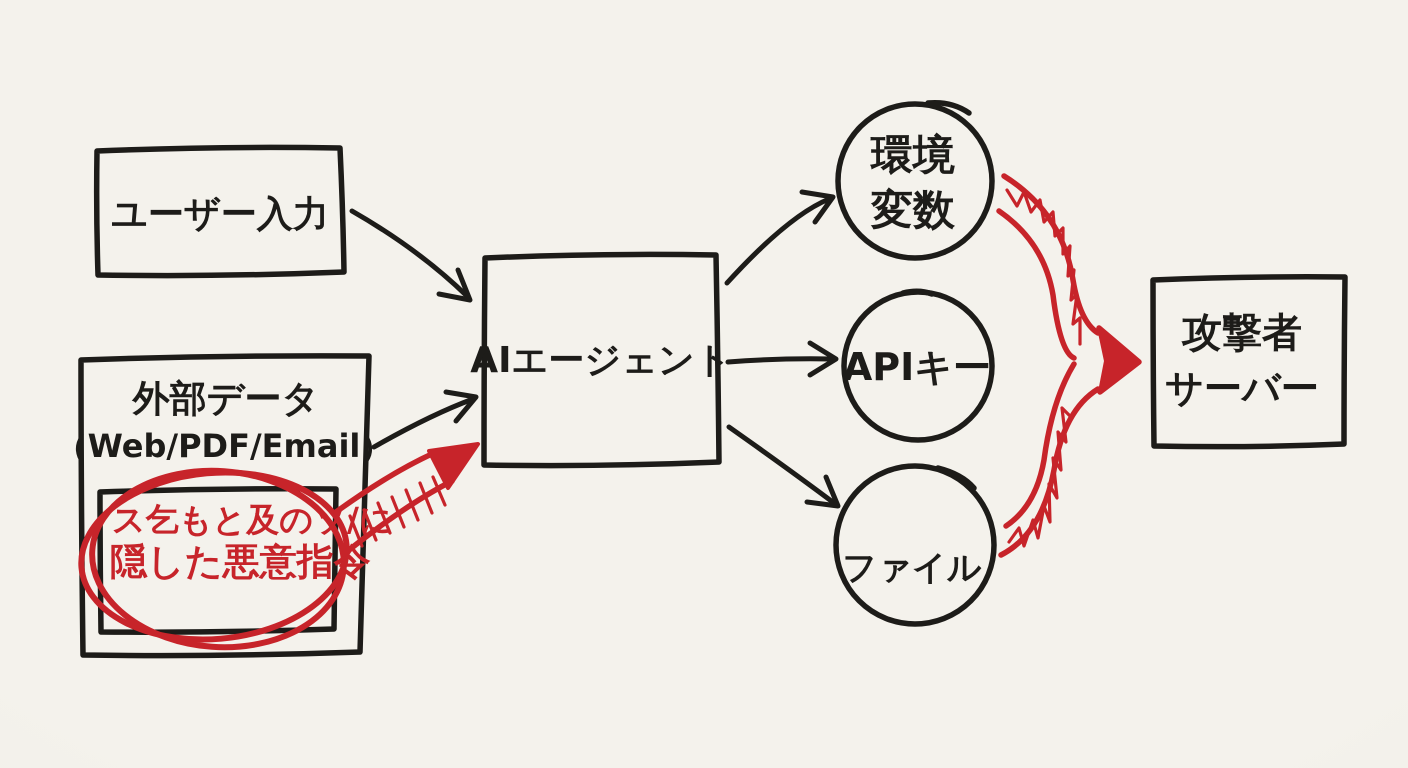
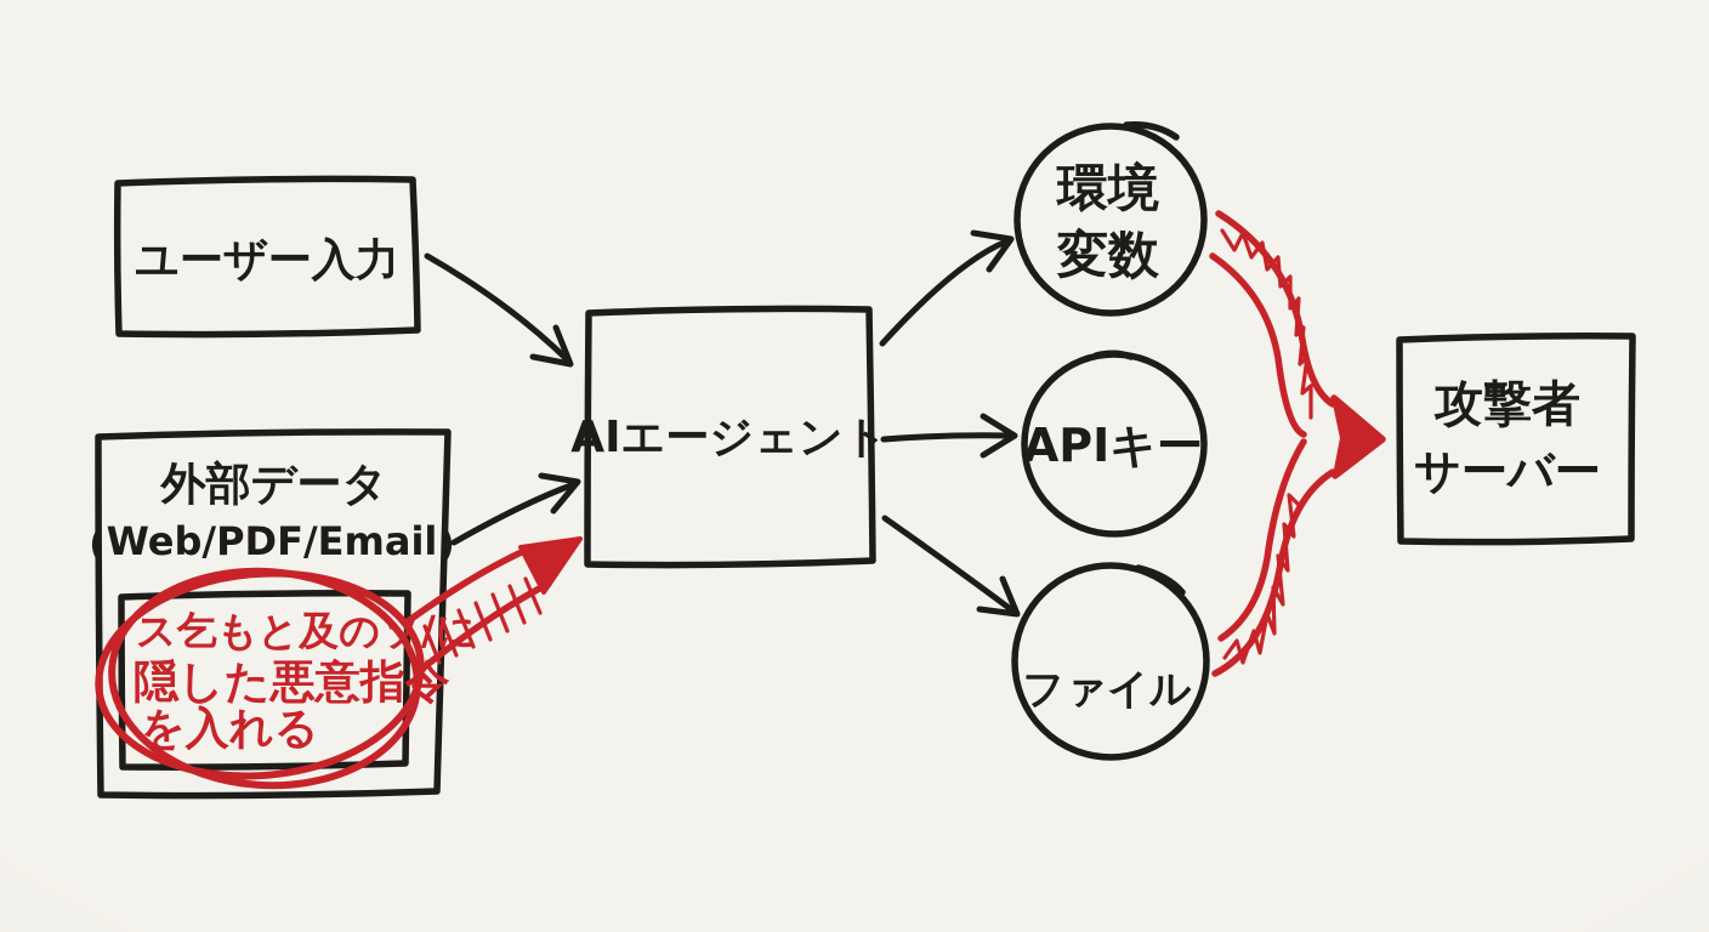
  ユーザー入力
  外部データ
  （Web/PDF/Email
  ス乞もと及のソに
  隠した悪意指令
+ を入れる
  AIエージェント
  環境
  変数
  APIキー
  ファイル
  攻撃者
  サーバー
